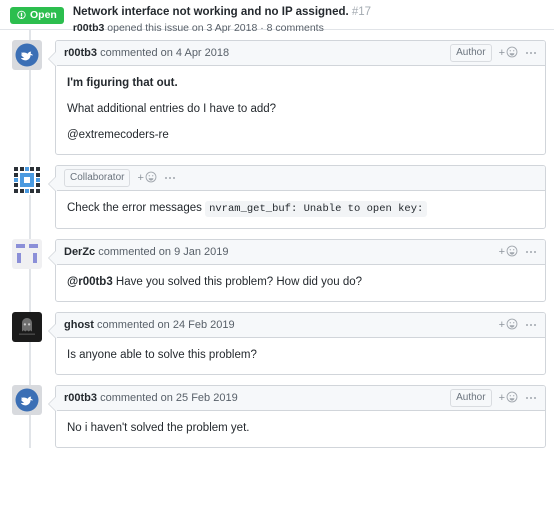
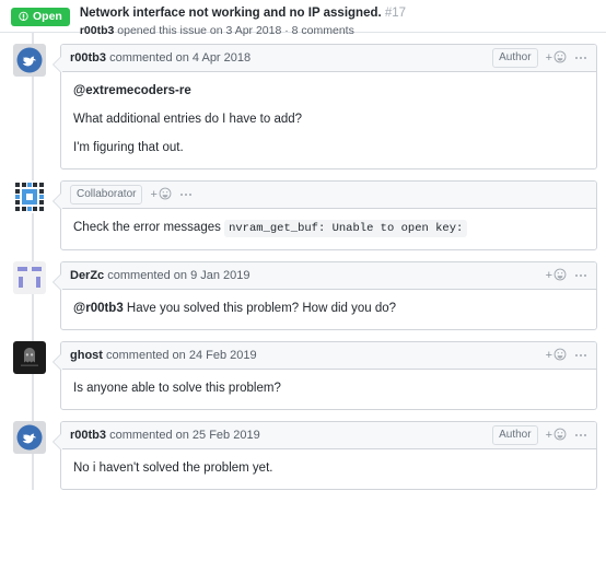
  Open
  Network interface not working and no IP assigned. #17
  r00tb3 opened this issue on 3 Apr 2018 · 8 comments
  r00tb3 commented on 4 Apr 2018
  Author
  +
- I'm figuring that out.
+ @extremecoders-re
  What additional entries do I have to add?
- @extremecoders-re
+ I'm figuring that out.
  Collaborator
  +
  Check the error messages nvram_get_buf: Unable to open key:
  DerZc commented on 9 Jan 2019
  +
  @r00tb3 Have you solved this problem? How did you do?
  ghost commented on 24 Feb 2019
  +
  Is anyone able to solve this problem?
  r00tb3 commented on 25 Feb 2019
  Author
  +
  No i haven't solved the problem yet.
